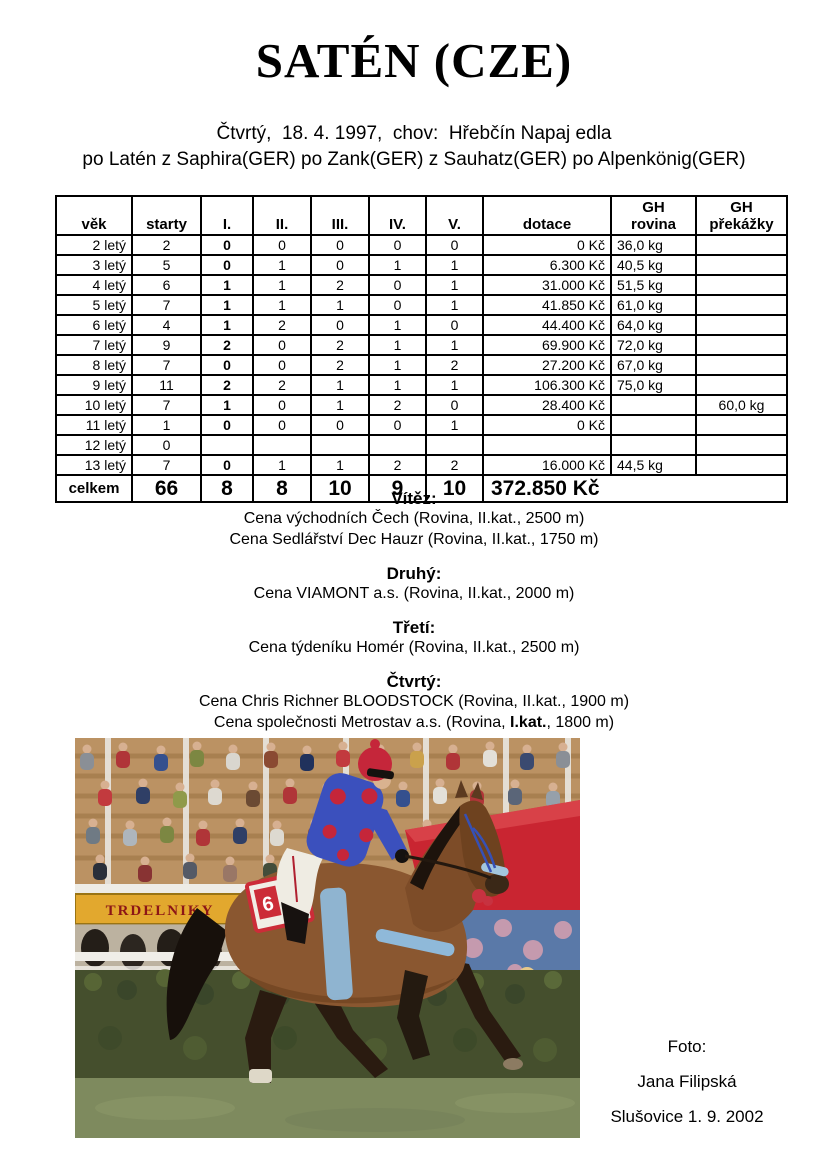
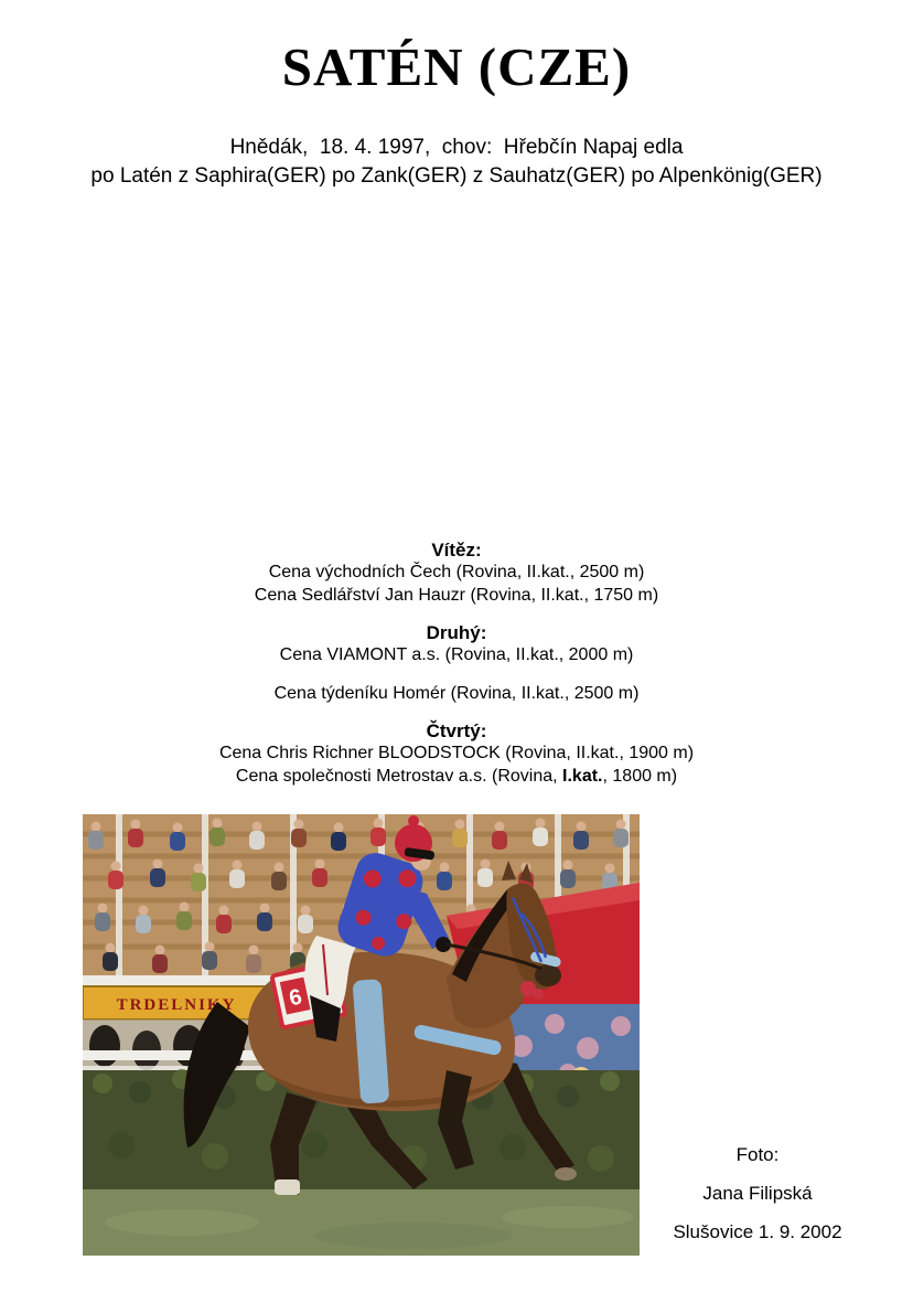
  SATÉN (CZE)
- Čtvrtý, 18. 4. 1997, chov: Hřebčín Napaj edla
+ Hnědák, 18. 4. 1997, chov: Hřebčín Napaj edla
  po Latén z Saphira(GER) po Zank(GER) z Sauhatz(GER) po Alpenkönig(GER)
- věk	starty	I.	II.	III.	IV.	V.	dotace	GHrovina	GHpřekážky
- 2 letý	2	0	0	0	0	0	0 Kč	36,0 kg
- 3 letý	5	0	1	0	1	1	6.300 Kč	40,5 kg
- 4 letý	6	1	1	2	0	1	31.000 Kč	51,5 kg
- 5 letý	7	1	1	1	0	1	41.850 Kč	61,0 kg
- 6 letý	4	1	2	0	1	0	44.400 Kč	64,0 kg
- 7 letý	9	2	0	2	1	1	69.900 Kč	72,0 kg
- 8 letý	7	0	0	2	1	2	27.200 Kč	67,0 kg
- 9 letý	11	2	2	1	1	1	106.300 Kč	75,0 kg
- 10 letý	7	1	0	1	2	0	28.400 Kč		60,0 kg
- 11 letý	1	0	0	0	0	1	0 Kč
- 12 letý	0
- 13 letý	7	0	1	1	2	2	16.000 Kč	44,5 kg
- celkem	66	8	8	10	9	10	372.850 Kč
  Vítěz:
  Cena východních Čech (Rovina, II.kat., 2500 m)
- Cena Sedlářství Dec Hauzr (Rovina, II.kat., 1750 m)
+ Cena Sedlářství Jan Hauzr (Rovina, II.kat., 1750 m)
  Druhý:
  Cena VIAMONT a.s. (Rovina, II.kat., 2000 m)
- Třetí:
  Cena týdeníku Homér (Rovina, II.kat., 2500 m)
  Čtvrtý:
  Cena Chris Richner BLOODSTOCK (Rovina, II.kat., 1900 m)
  Cena společnosti Metrostav a.s. (Rovina, I.kat., 1800 m)
  TRDELNIY
  Foto:
  Jana Filipská
  Slušovice 1. 9. 2002
